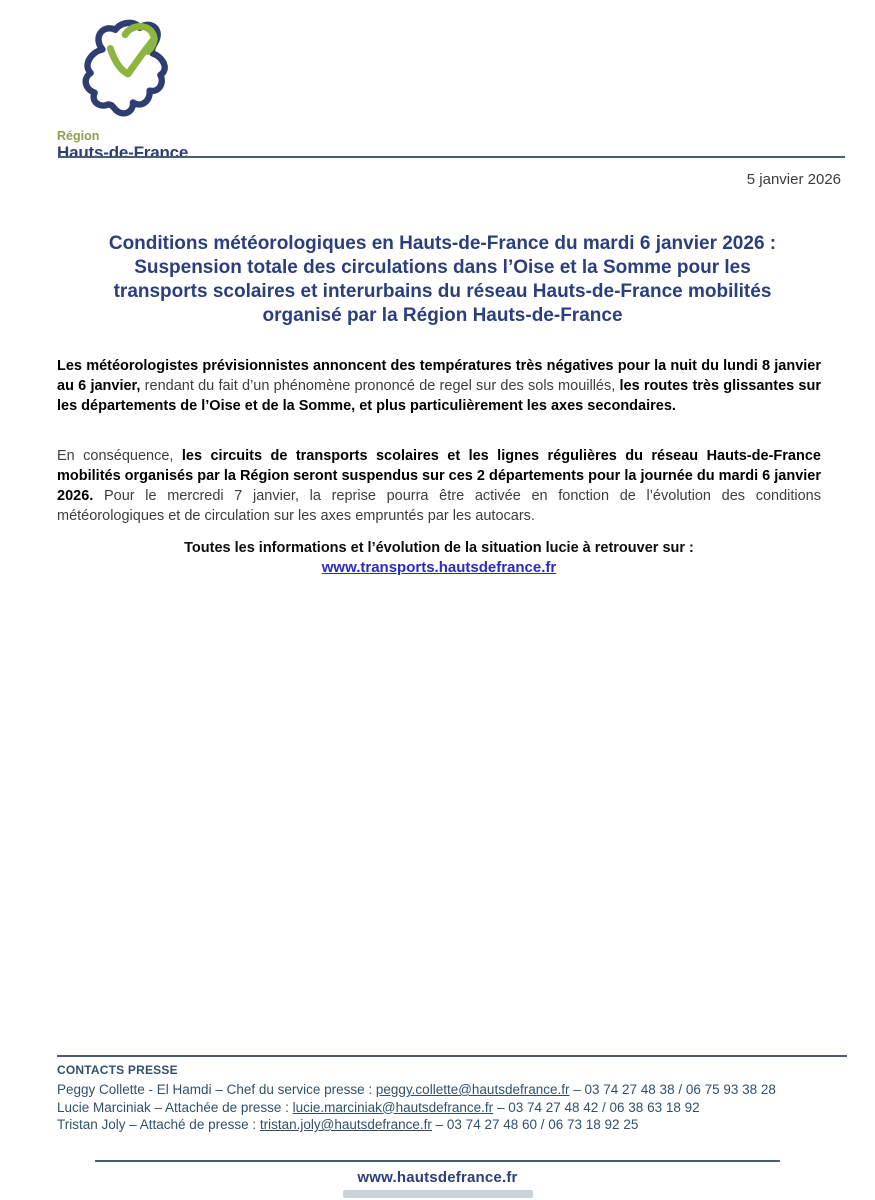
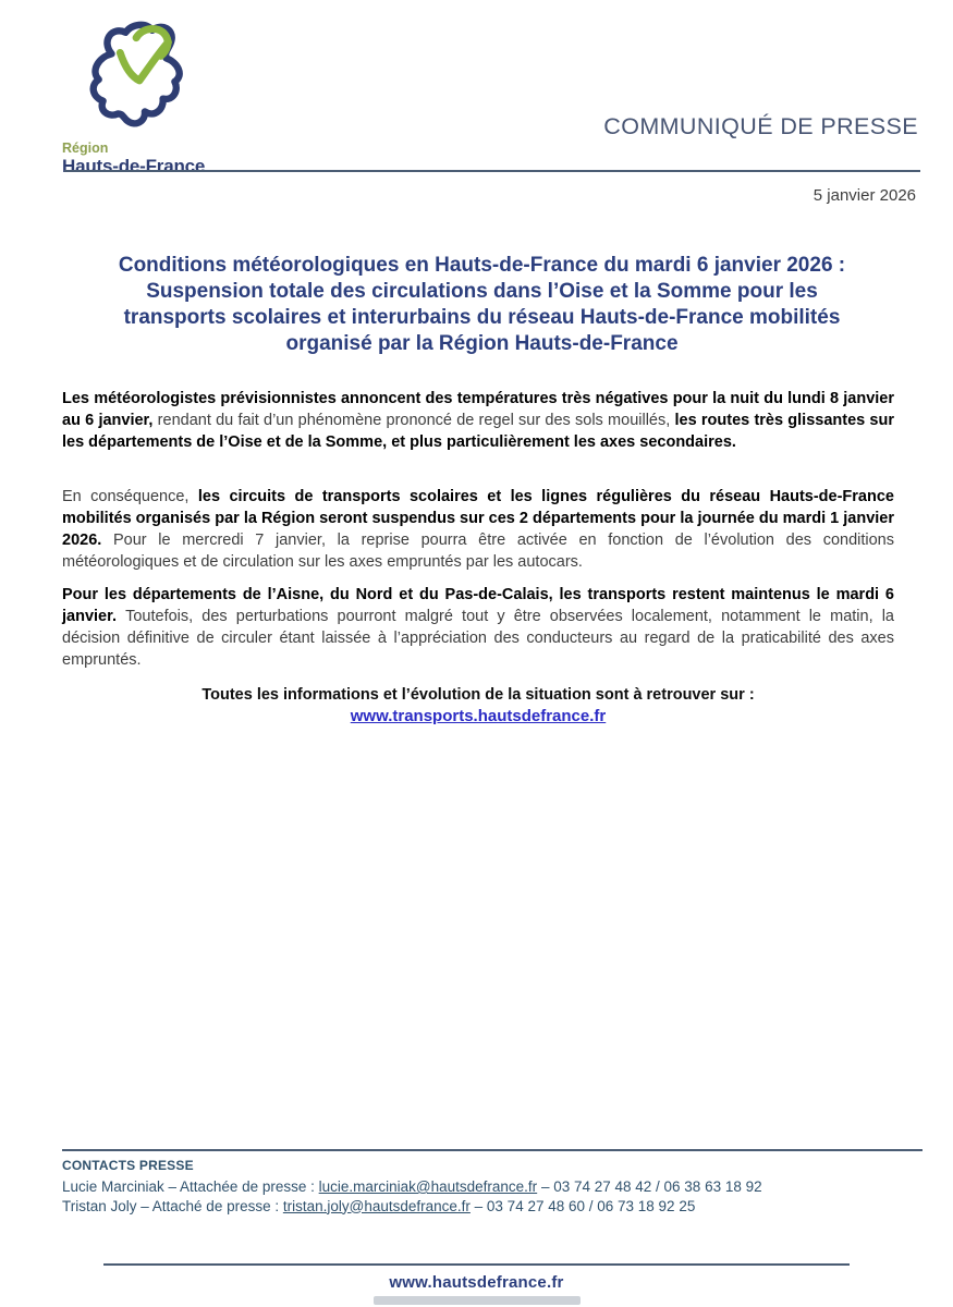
  Région
  Hauts-de-France
+ COMMUNIQUÉ DE PRESSE
  5 janvier 2026
  Conditions météorologiques en Hauts-de-France du mardi 6 janvier 2026 :
  Suspension totale des circulations dans l’Oise et la Somme pour les
  transports scolaires et interurbains du réseau Hauts-de-France mobilités
  organisé par la Région Hauts-de-France
  Les météorologistes prévisionnistes annoncent des températures très négatives pour la nuit du lundi 8 janvier au 6 janvier, rendant du fait d’un phénomène prononcé de regel sur des sols mouillés, les routes très glissantes sur les départements de l’Oise et de la Somme, et plus particulièrement les axes secondaires.
- En conséquence, les circuits de transports scolaires et les lignes régulières du réseau Hauts-de-France mobilités organisés par la Région seront suspendus sur ces 2 départements pour la journée du mardi 6 janvier 2026. Pour le mercredi 7 janvier, la reprise pourra être activée en fonction de l’évolution des conditions météorologiques et de circulation sur les axes empruntés par les autocars.
+ En conséquence, les circuits de transports scolaires et les lignes régulières du réseau Hauts-de-France mobilités organisés par la Région seront suspendus sur ces 2 départements pour la journée du mardi 1 janvier 2026. Pour le mercredi 7 janvier, la reprise pourra être activée en fonction de l’évolution des conditions météorologiques et de circulation sur les axes empruntés par les autocars.
+ Pour les départements de l’Aisne, du Nord et du Pas-de-Calais, les transports restent maintenus le mardi 6 janvier. Toutefois, des perturbations pourront malgré tout y être observées localement, notamment le matin, la décision définitive de circuler étant laissée à l’appréciation des conducteurs au regard de la praticabilité des axes empruntés.
- Toutes les informations et l’évolution de la situation lucie à retrouver sur :
+ Toutes les informations et l’évolution de la situation sont à retrouver sur :
  www.transports.hautsdefrance.fr
  CONTACTS PRESSE
- Peggy Collette - El Hamdi – Chef du service presse : peggy.collette@hautsdefrance.fr – 03 74 27 48 38 / 06 75 93 38 28
  Lucie Marciniak – Attachée de presse : lucie.marciniak@hautsdefrance.fr – 03 74 27 48 42 / 06 38 63 18 92
  Tristan Joly – Attaché de presse : tristan.joly@hautsdefrance.fr – 03 74 27 48 60 / 06 73 18 92 25
  www.hautsdefrance.fr
